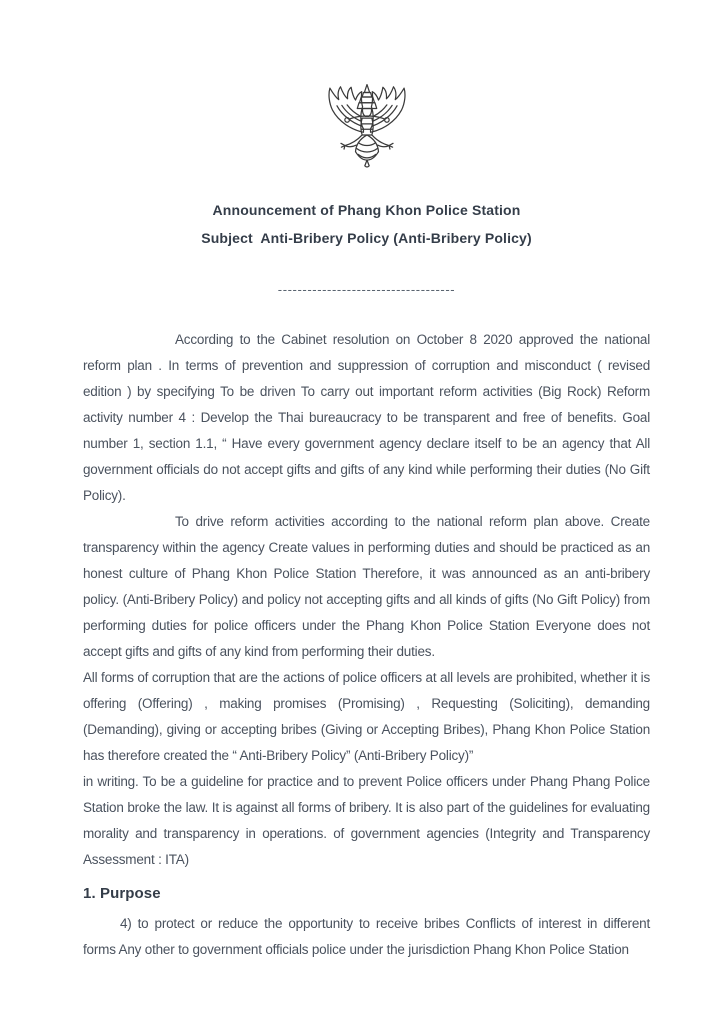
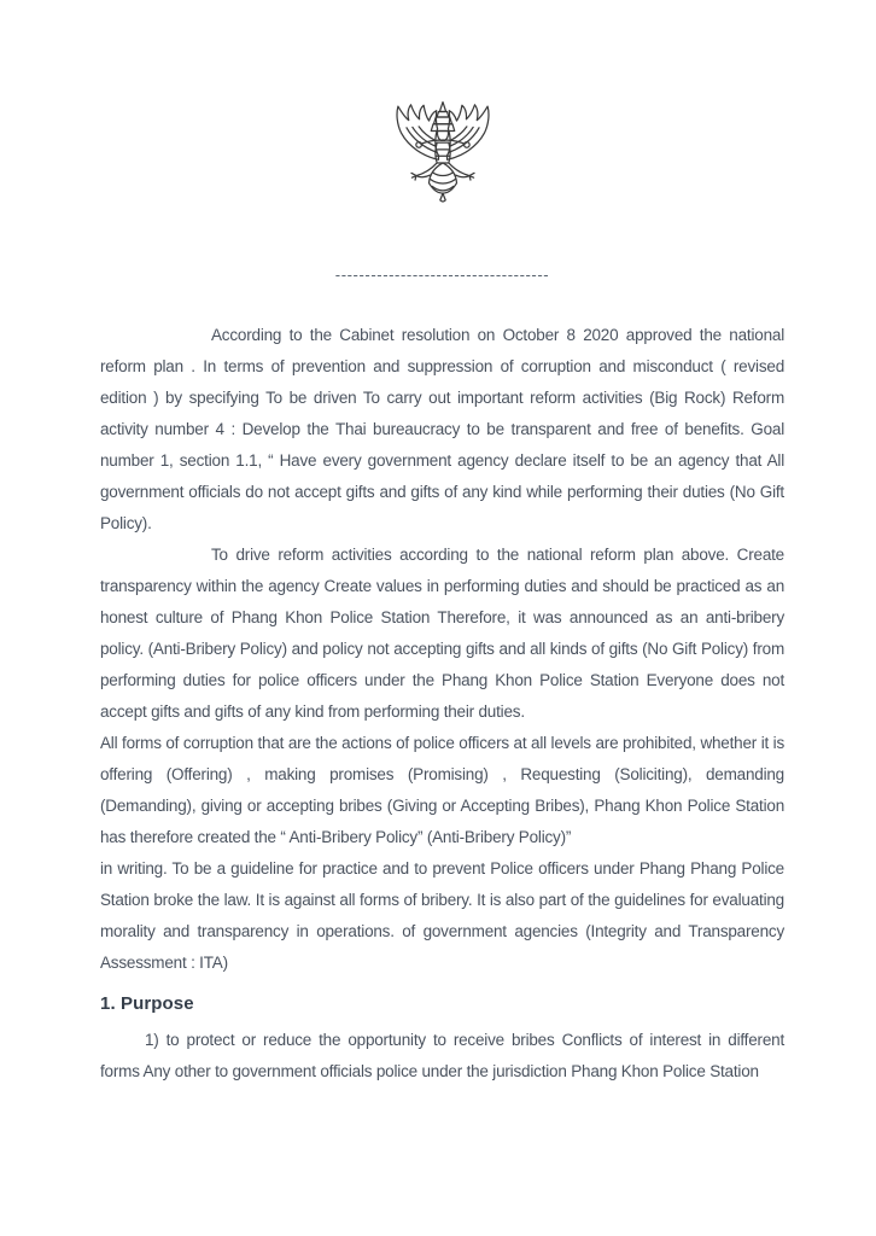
- Announcement of Phang Khon Police Station
- Subject Anti-Bribery Policy (Anti-Bribery Policy)
  ------------------------------------
  According to the Cabinet resolution on October 8 2020 approved the national reform plan . In terms of prevention and suppression of corruption and misconduct ( revised edition ) by specifying To be driven To carry out important reform activities (Big Rock) Reform activity number 4 : Develop the Thai bureaucracy to be transparent and free of benefits. Goal number 1, section 1.1, “ Have every government agency declare itself to be an agency that All government officials do not accept gifts and gifts of any kind while performing their duties (No Gift Policy).
  To drive reform activities according to the national reform plan above. Create transparency within the agency Create values in performing duties and should be practiced as an honest culture of Phang Khon Police Station Therefore, it was announced as an anti-bribery policy. (Anti-Bribery Policy) and policy not accepting gifts and all kinds of gifts (No Gift Policy) from performing duties for police officers under the Phang Khon Police Station Everyone does not accept gifts and gifts of any kind from performing their duties.
  All forms of corruption that are the actions of police officers at all levels are prohibited, whether it is offering (Offering) , making promises (Promising) , Requesting (Soliciting), demanding (Demanding), giving or accepting bribes (Giving or Accepting Bribes), Phang Khon Police Station has therefore created the “ Anti-Bribery Policy” (Anti-Bribery Policy)”
  in writing. To be a guideline for practice and to prevent Police officers under Phang Phang Police Station broke the law. It is against all forms of bribery. It is also part of the guidelines for evaluating morality and transparency in operations. of government agencies (Integrity and Transparency Assessment : ITA)
  1. Purpose
- 4) to protect or reduce the opportunity to receive bribes Conflicts of interest in different forms Any other to government officials police under the jurisdiction Phang Khon Police Station
+ 1) to protect or reduce the opportunity to receive bribes Conflicts of interest in different forms Any other to government officials police under the jurisdiction Phang Khon Police Station
